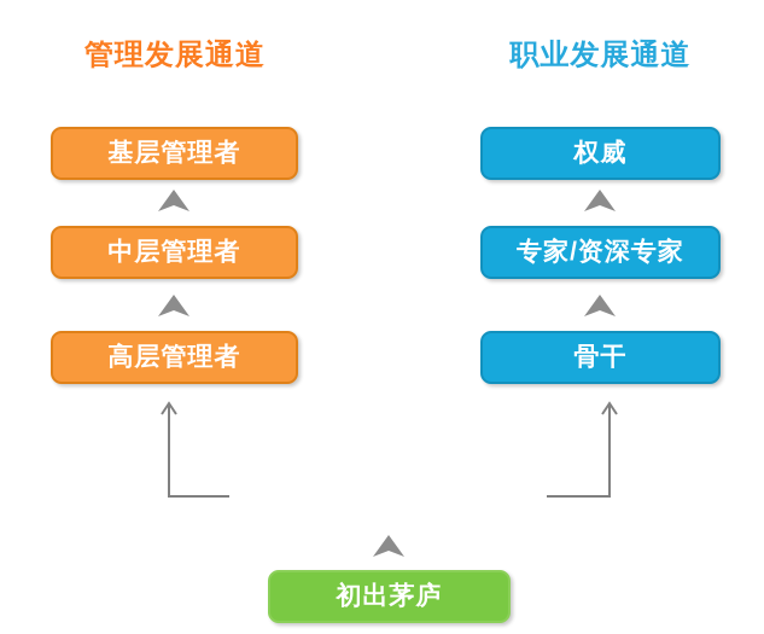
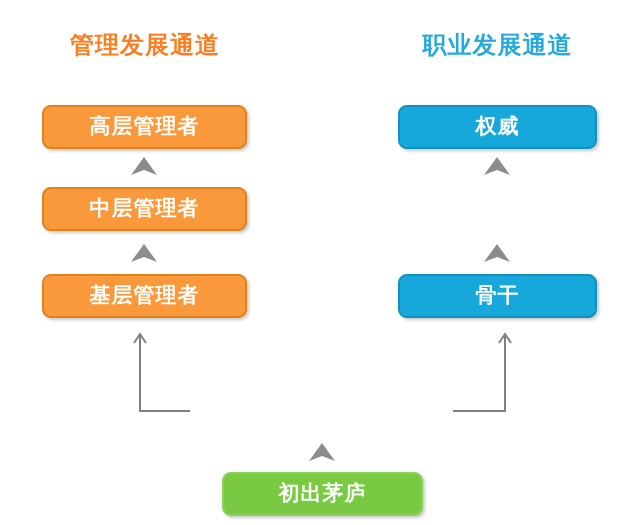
  管理发展通道
  职业发展通道
- 基层管理者
+ 高层管理者
  中层管理者
- 高层管理者
+ 基层管理者
  权威
- 专家/资深专家
  骨干
  初出茅庐
